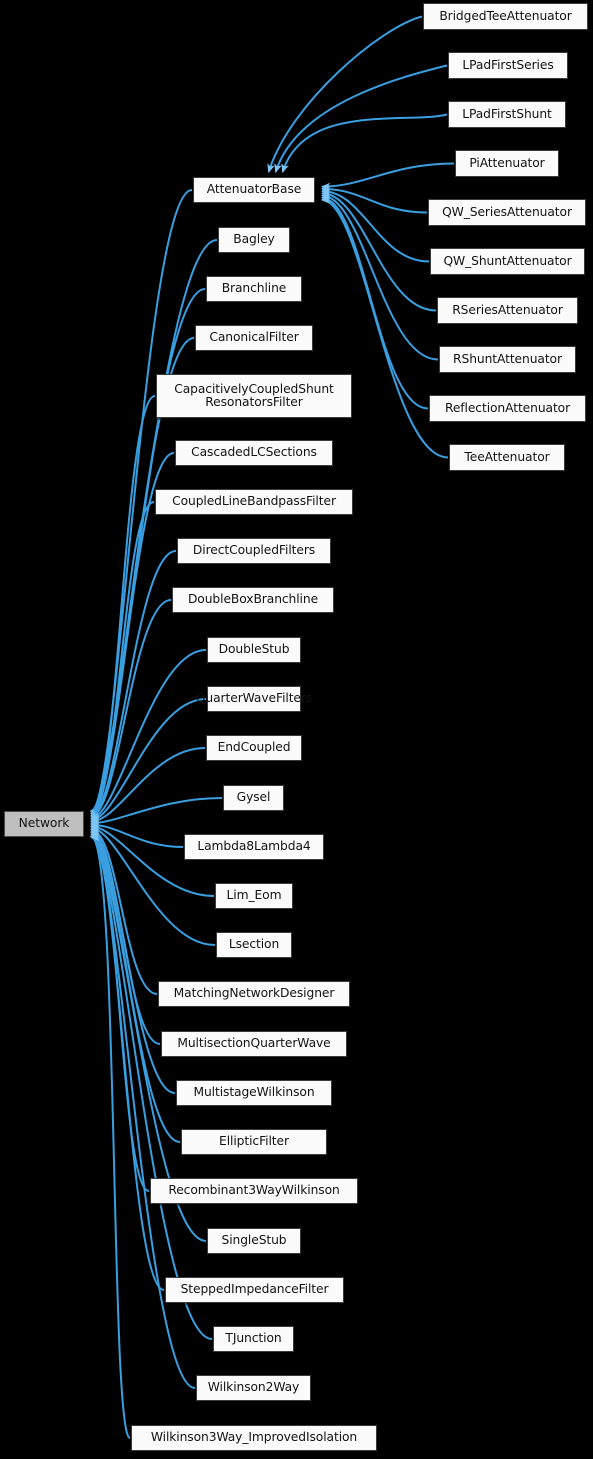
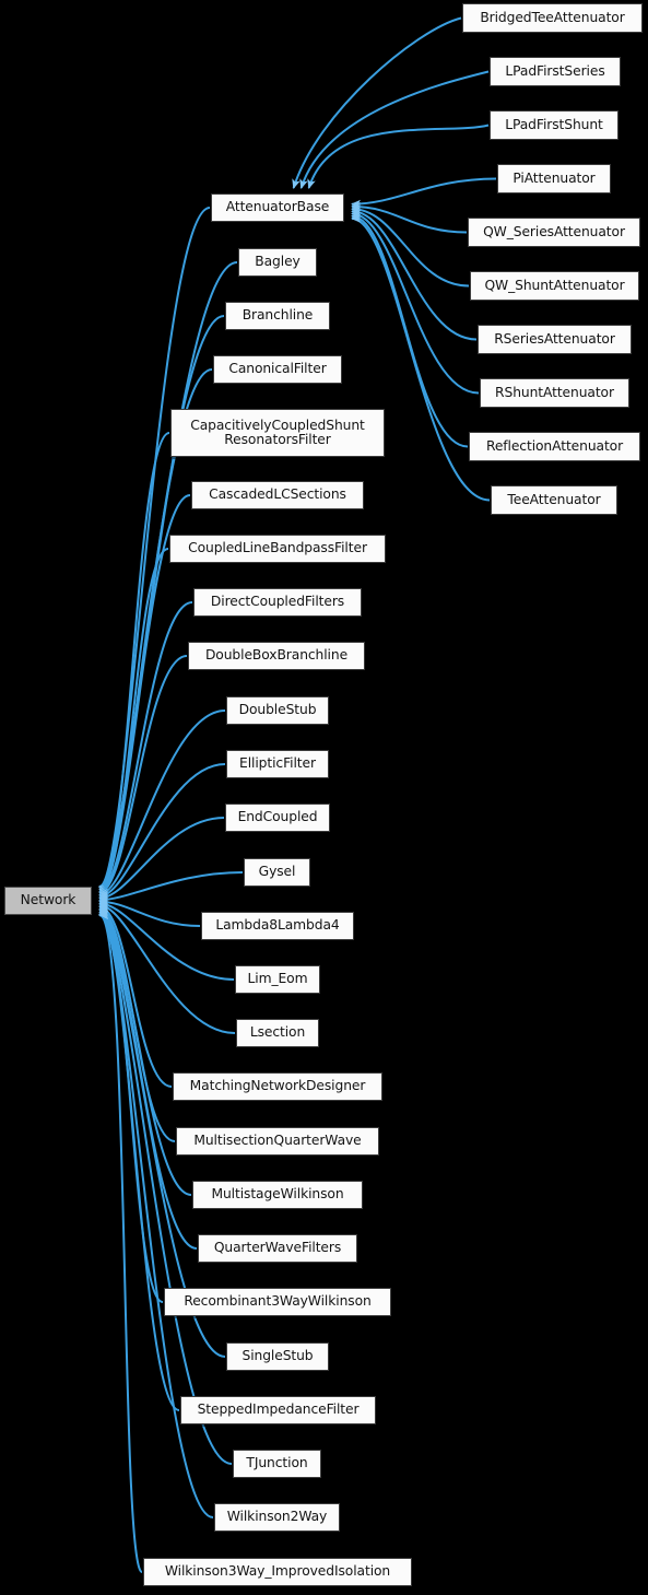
  Network
  Bagley
  Branchline
  CanonicalFilter
  CapacitivelyCoupledShunt
  ResonatorsFilter
  CascadedLCSections
  CoupledLineBandpassFilter
  DirectCoupledFilters
  DoubleBoxBranchline
  DoubleStub
- QuarterWaveFilters
+ EllipticFilter
  EndCoupled
  Gysel
  Lambda8Lambda4
  Lim_Eom
  Lsection
  MatchingNetworkDesigner
  MultisectionQuarterWave
  MultistageWilkinson
- EllipticFilter
+ QuarterWaveFilters
  Recombinant3WayWilkinson
  SingleStub
  SteppedImpedanceFilter
  TJunction
  Wilkinson2Way
  Wilkinson3Way_ImprovedIsolation
  AttenuatorBase
  BridgedTeeAttenuator
  LPadFirstSeries
  LPadFirstShunt
  PiAttenuator
  QW_SeriesAttenuator
  QW_ShuntAttenuator
  RSeriesAttenuator
  RShuntAttenuator
  ReflectionAttenuator
  TeeAttenuator
